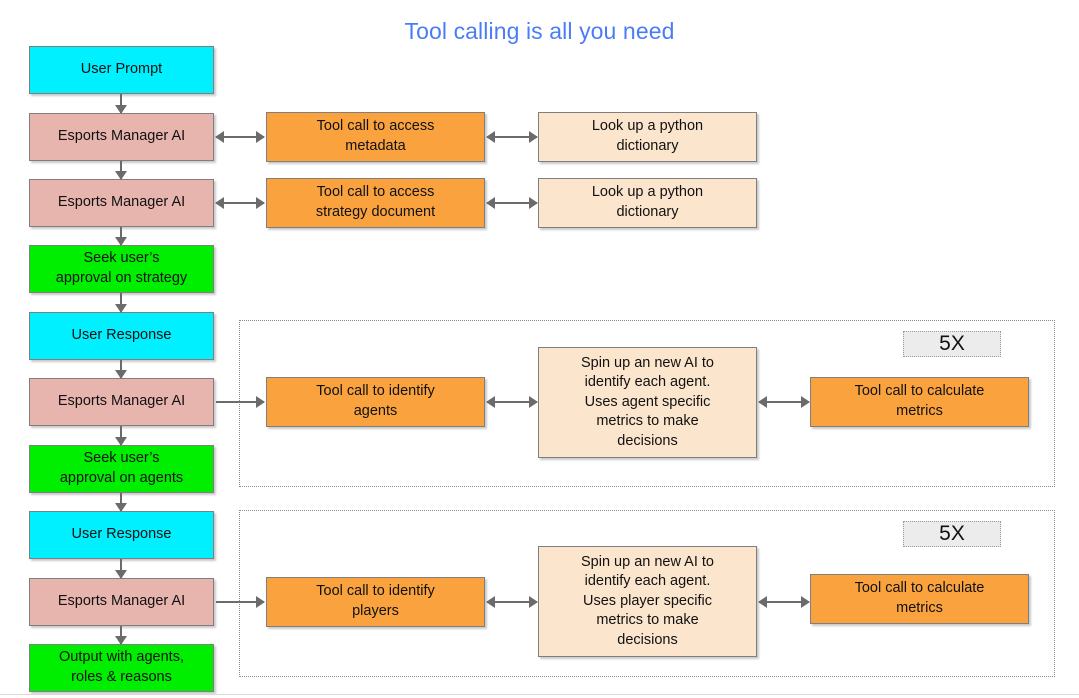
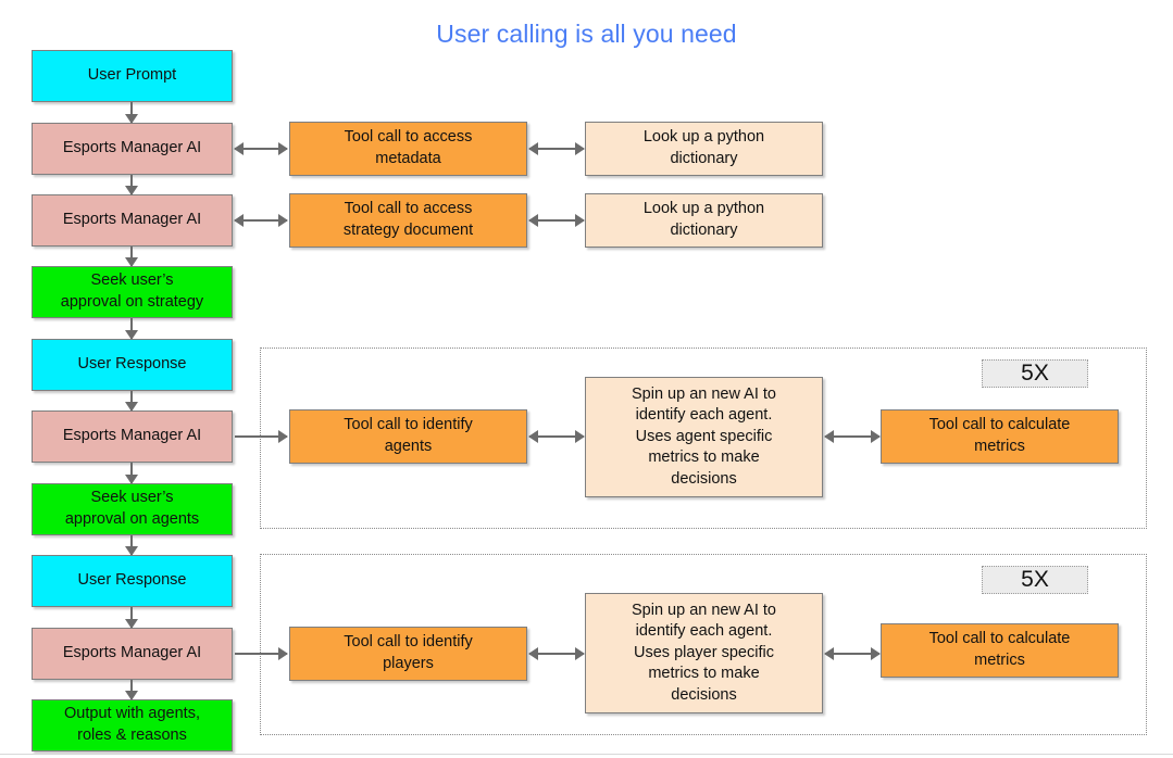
- Tool calling is all you need
+ User calling is all you need
  User Prompt
  Esports Manager AI
  Esports Manager AI
  Seek user’s
  approval on strategy
  User Response
  Esports Manager AI
  Seek user’s
  approval on agents
  User Response
  Esports Manager AI
  Output with agents,
  roles & reasons
  Tool call to access
  metadata
  Look up a python
  dictionary
  Tool call to access
  strategy document
  Look up a python
  dictionary
  5X
  Tool call to identify
  agents
  Spin up an new AI to
  identify each agent.
  Uses agent specific
  metrics to make
  decisions
  Tool call to calculate
  metrics
  5X
  Tool call to identify
  players
  Spin up an new AI to
  identify each agent.
  Uses player specific
  metrics to make
  decisions
  Tool call to calculate
  metrics
